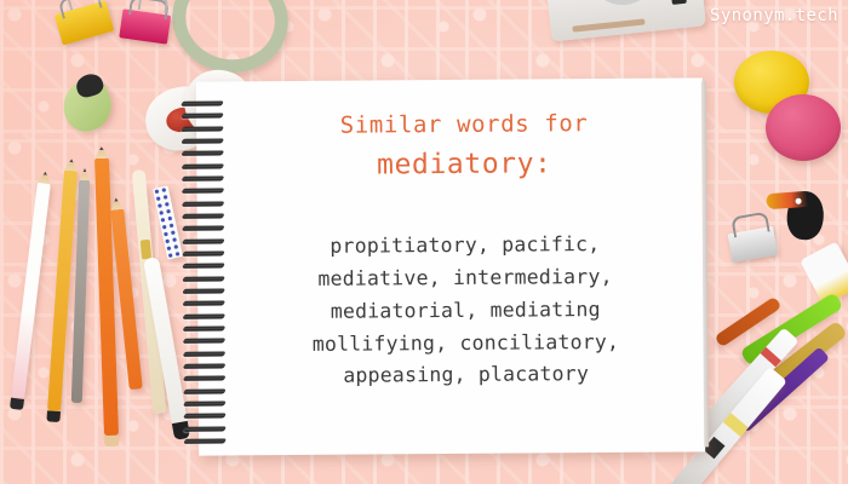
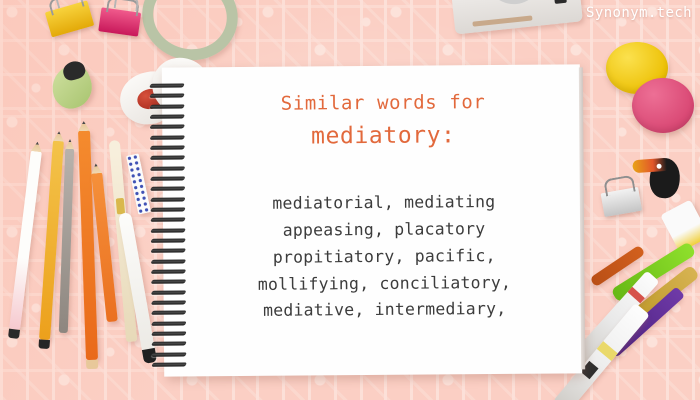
  Similar words for
  mediatory:
- propitiatory, pacific,
+ mediatorial, mediating
- mediative, intermediary,
+ appeasing, placatory
- mediatorial, mediating
+ propitiatory, pacific,
  mollifying, conciliatory,
- appeasing, placatory
+ mediative, intermediary,
  Synonym.tech
